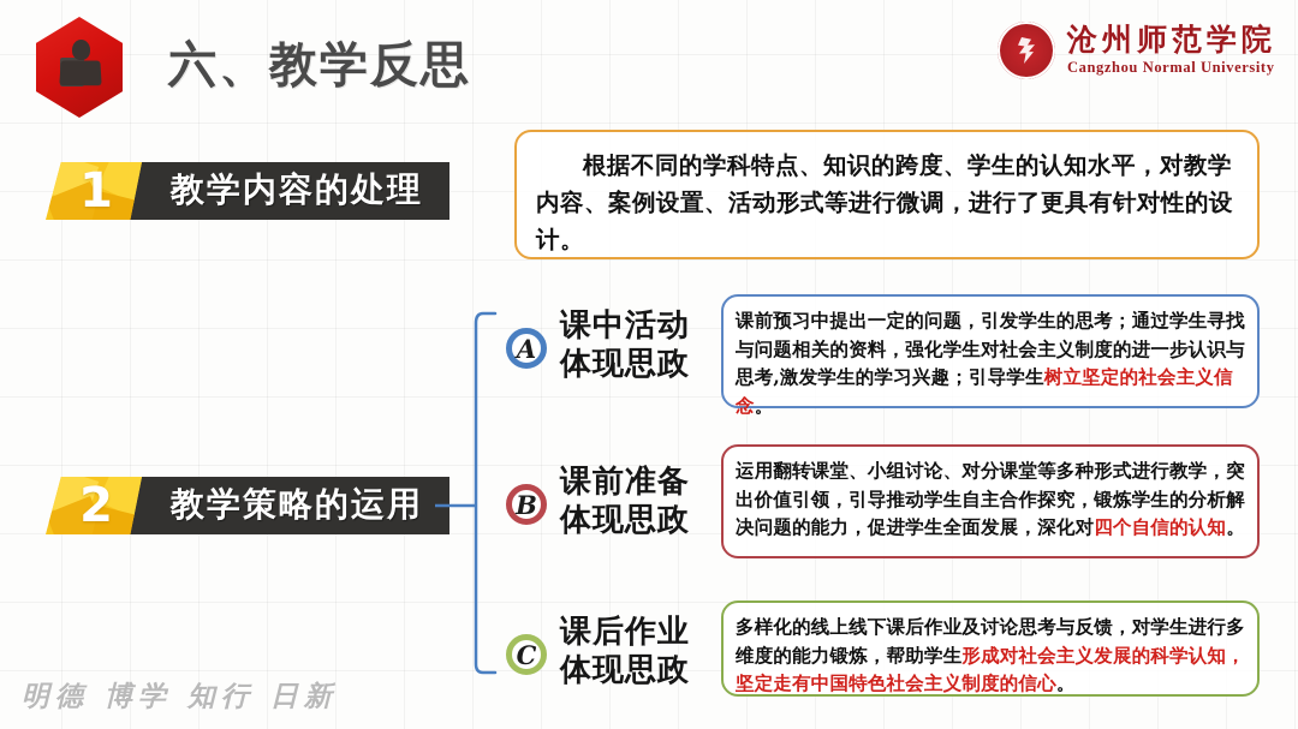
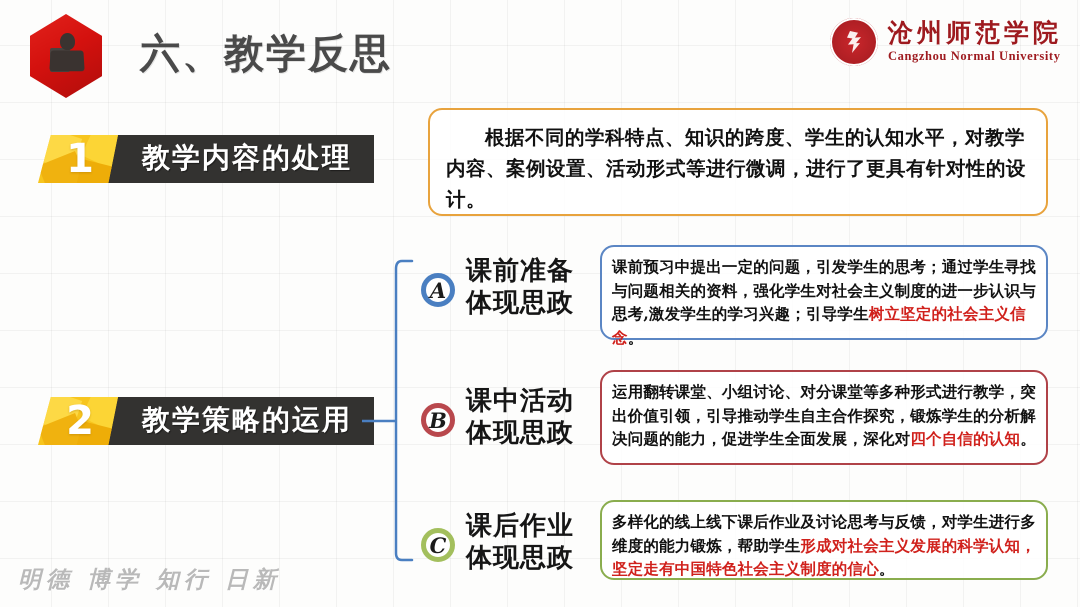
  六、教学反思
  沧州师范学院
  Cangzhou Normal University
  1
  教学内容的处理
  根据不同的学科特点、知识的跨度、学生的认知水平，对教学内容、案例设置、活动形式等进行微调，进行了更具有针对性的设计。
  2
  教学策略的运用
  A
- 课中活动
+ 课前准备
  体现思政
  课前预习中提出一定的问题，引发学生的思考；通过学生寻找与问题相关的资料，强化学生对社会主义制度的进一步认识与思考,激发学生的学习兴趣；引导学生树立坚定的社会主义信念。
  B
- 课前准备
+ 课中活动
  体现思政
  运用翻转课堂、小组讨论、对分课堂等多种形式进行教学，突出价值引领，引导推动学生自主合作探究，锻炼学生的分析解决问题的能力，促进学生全面发展，深化对四个自信的认知。
  C
  课后作业
  体现思政
  多样化的线上线下课后作业及讨论思考与反馈，对学生进行多维度的能力锻炼，帮助学生形成对社会主义发展的科学认知，坚定走有中国特色社会主义制度的信心。
  明德 博学 知行 日新
